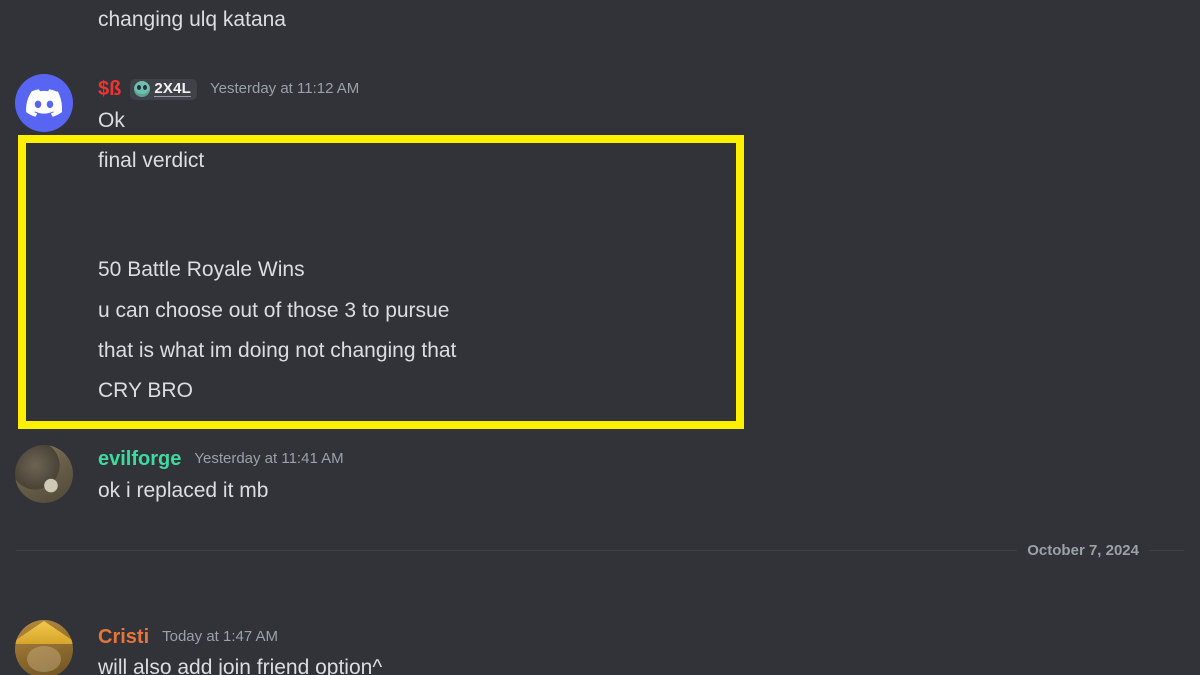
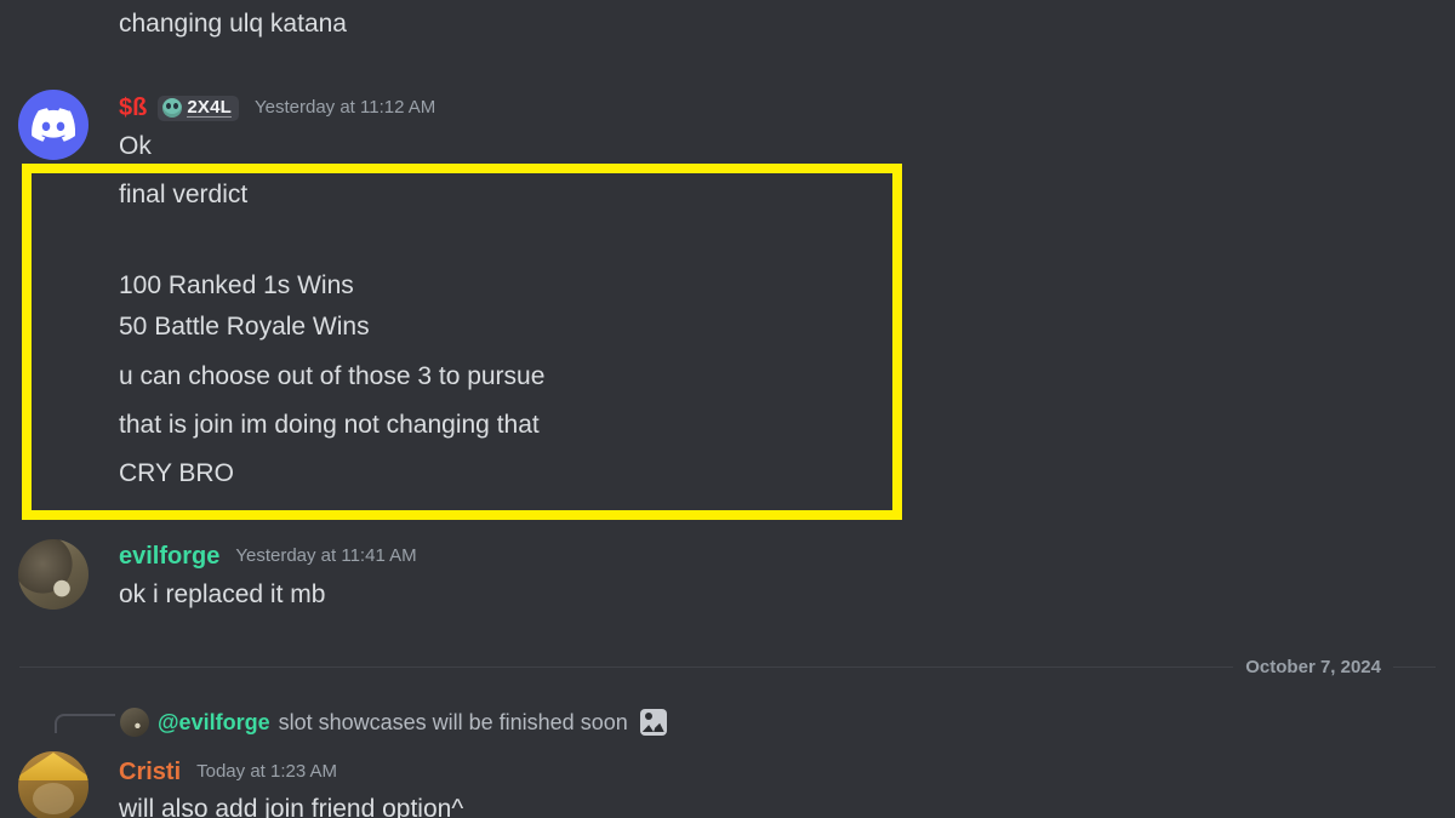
  changing ulq katana
  $ß
  2X4L
  Yesterday at 11:12 AM
  Ok
  final verdict
+ 100 Ranked 1s Wins
  50 Battle Royale Wins
  u can choose out of those 3 to pursue
- that is what im doing not changing that
+ that is join im doing not changing that
  CRY BRO
  evilforge
  Yesterday at 11:41 AM
  ok i replaced it mb
  October 7, 2024
+ @evilforge
+ slot showcases will be finished soon
  Cristi
- Today at 1:47 AM
+ Today at 1:23 AM
  will also add join friend option^
